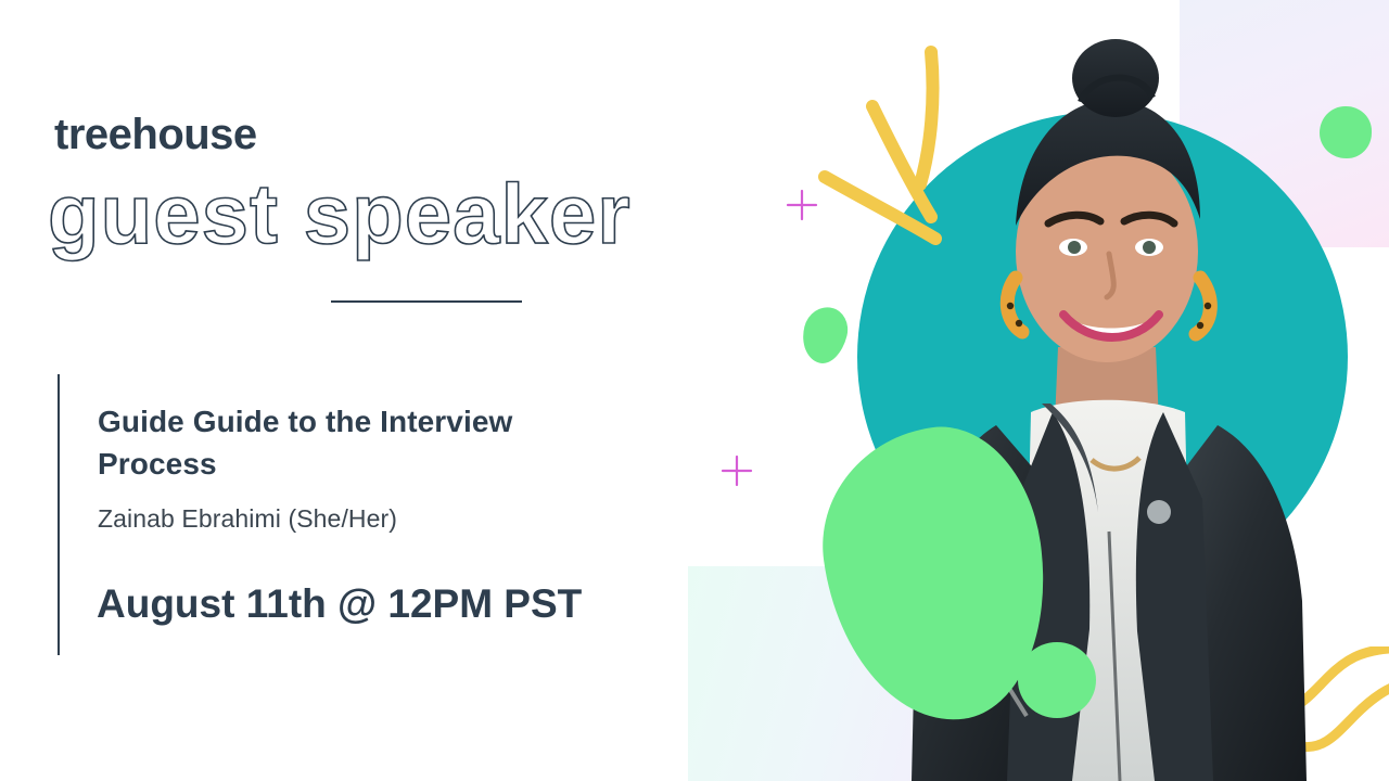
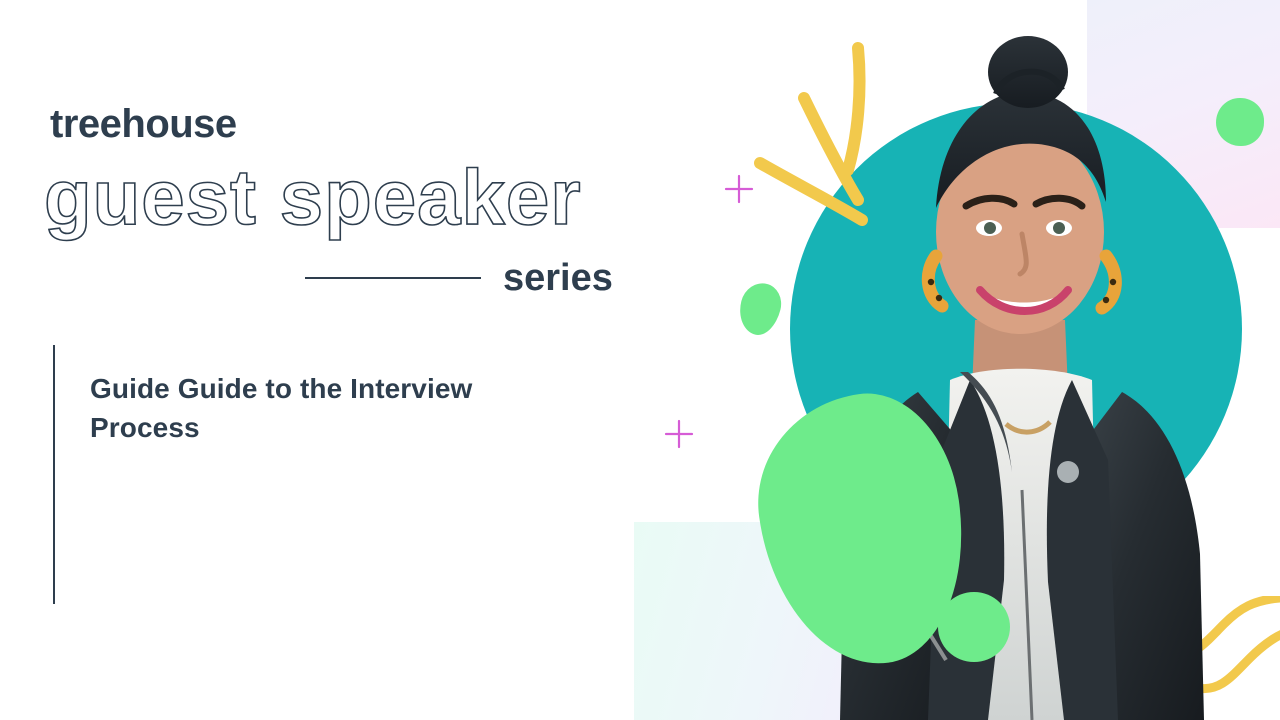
  treehouse
  guest speaker
+ series
  Guide Guide to the Interview Process
- Zainab Ebrahimi (She/Her)
- August 11th @ 12PM PST
